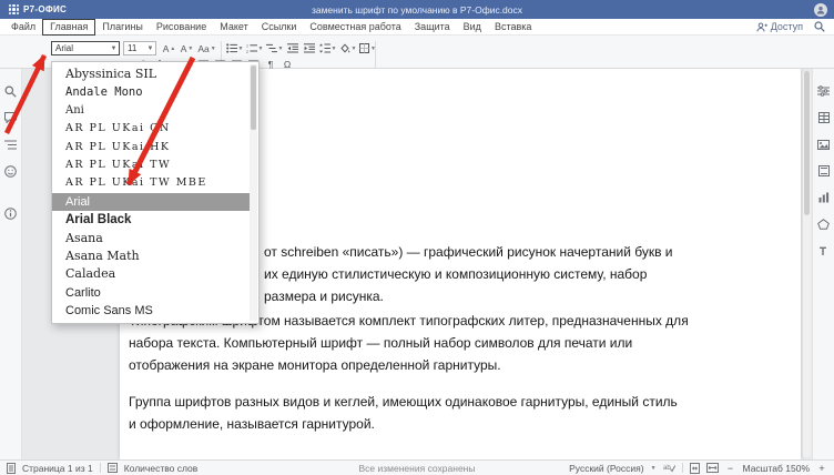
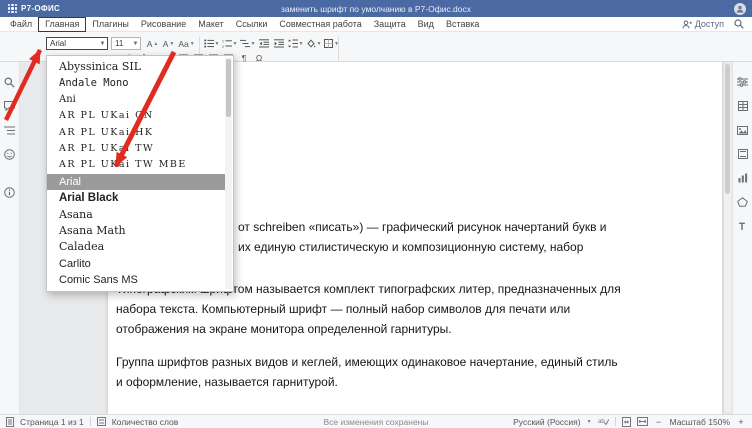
  Р7-ОФИС
  заменить шрифт по умолчанию в Р7-Офис.docx
  Файл
  Главная
  Плагины
  Рисование
  Макет
  Ссылки
  Совместная работа
  Защита
  Вид
  Вставка
  Доступ
  Arial
  11
  A
  A
  Aa
  ¶
  Ω
  T
  от schreiben «писать») — графический рисунок начертаний букв и
  их единую стилистическую и композиционную систему, набор
- размера и рисунка.
  том называется комплект типографских литер, предназначенных для
  набора текста. Компьютерный шрифт — полный набор символов для печати или
  отображения на экране монитора определенной гарнитуры.
- Группа шрифтов разных видов и кеглей, имеющих одинаковое гарнитуры, единый стиль
+ Группа шрифтов разных видов и кеглей, имеющих одинаковое начертание, единый стиль
  и оформление, называется гарнитурой.
  Abyssinica SIL
  Andale Mono
  Ani
  AR PL UKaiN
  AR PL UKai HK
  AR PL UKi TW
  AR PL Uai TW MBE
  Arial
  Arial Black
  Asana
  Asana Math
  Caladea
  Carlito
  Comic Sans MS
  Страница 1 из 1
  Количество слов
  Все изменения сохранены
  Русский (Россия)
  −
  Масштаб 150%
  +
